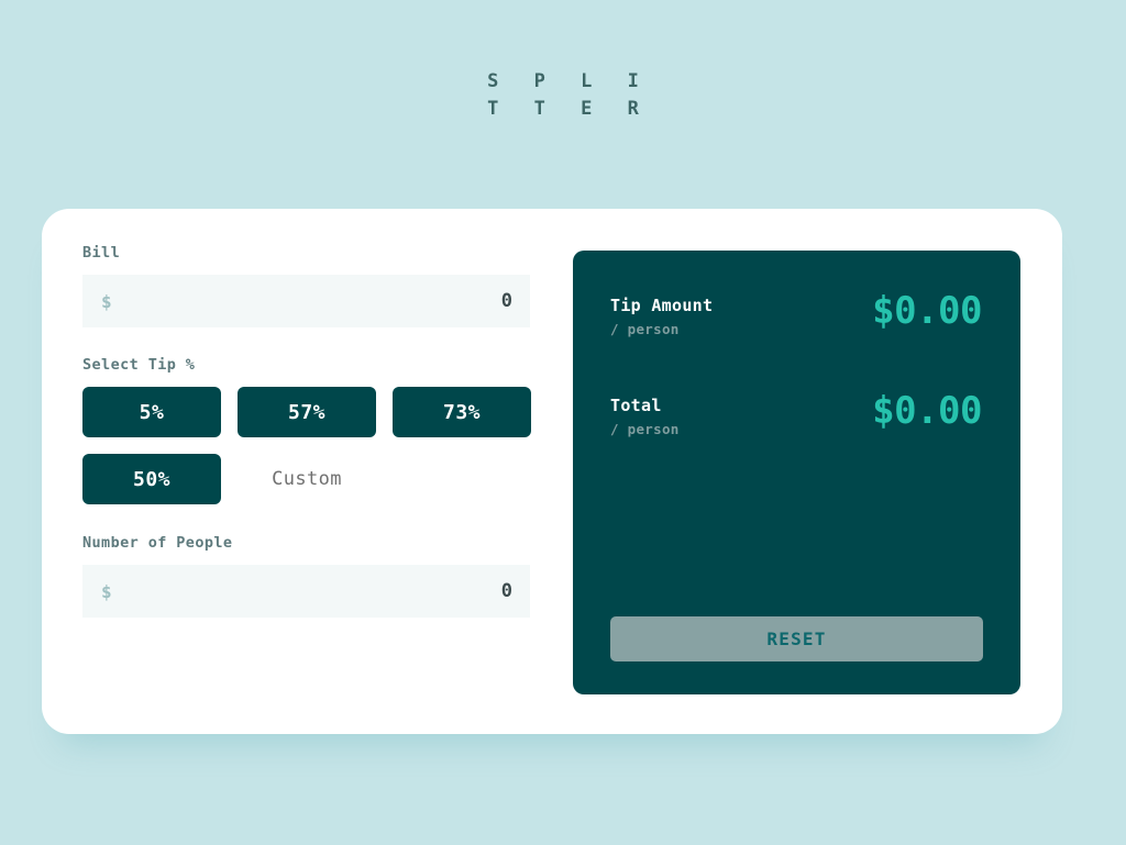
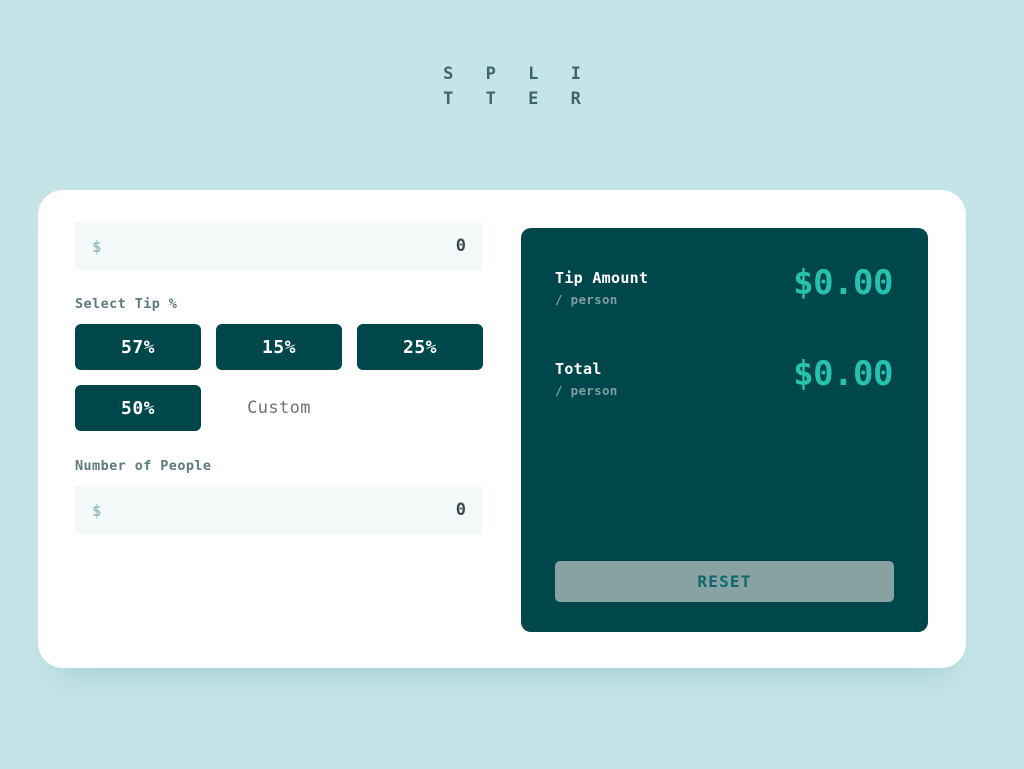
  S P L I
  T T E R
- Bill
  $
  0
  Select Tip %
- 5%
  57%
- 73%
+ 15%
+ 25%
  50%
  Custom
  Number of People
  $
  0
  Tip Amount
  / person
  $0.00
  Total
  / person
  $0.00
  RESET
